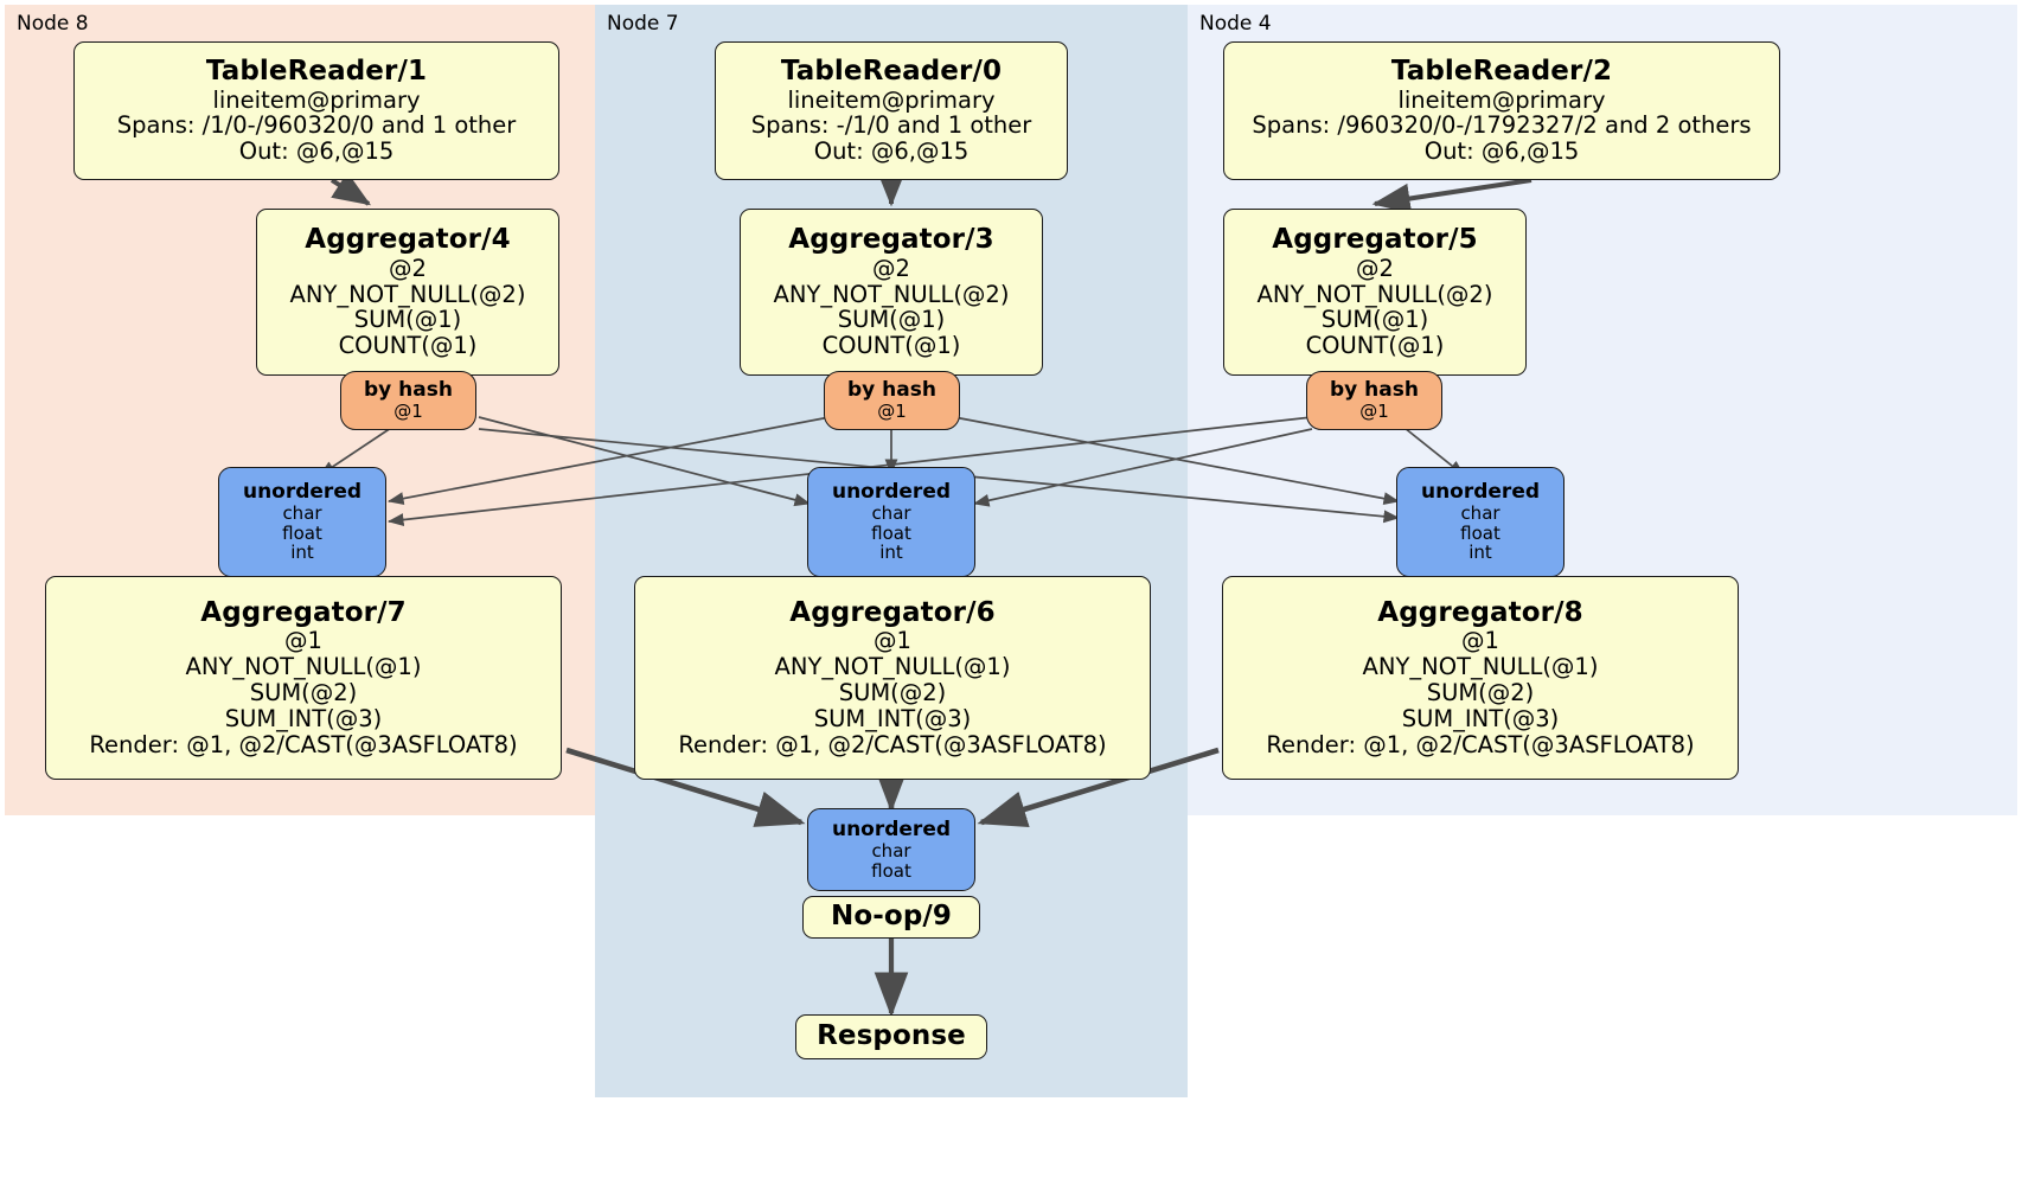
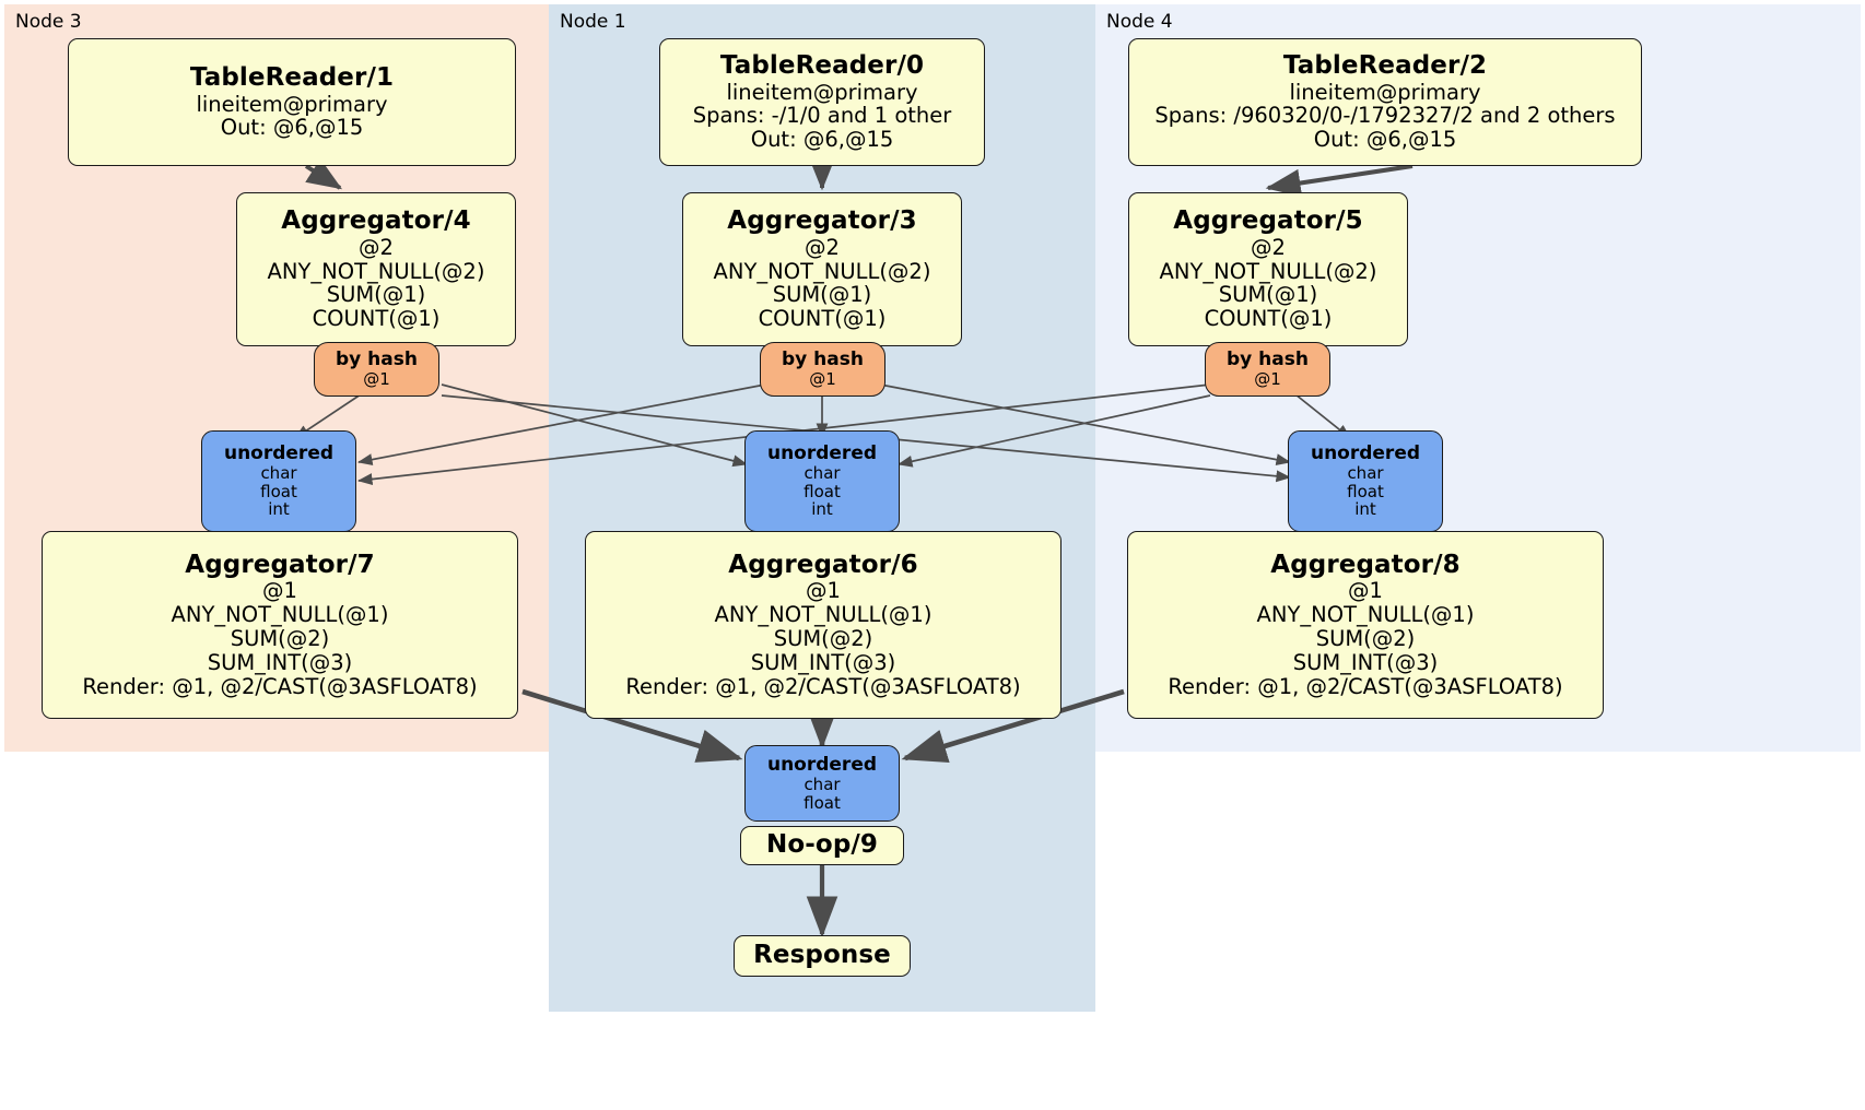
- Node 8
+ Node 3
- Node 7
+ Node 1
  Node 4
  TableReader/1
  lineitem@primary
- Spans: /1/0-/960320/0 and 1 other
  Out: @6,@15
  Aggregator/4
  @2
  ANY_NOT_NULL(@2)
  SUM(@1)
  COUNT(@1)
  by hash
  @1
  unordered
  char
  float
  int
  Aggregator/7
  @1
  ANY_NOT_NULL(@1)
  SUM(@2)
  SUM_INT(@3)
  Render: @1, @2/CAST(@3ASFLOAT8)
  TableReader/0
  lineitem@primary
  Spans: -/1/0 and 1 other
  Out: @6,@15
  Aggregator/3
  @2
  ANY_NOT_NULL(@2)
  SUM(@1)
  COUNT(@1)
  by hash
  @1
  unordered
  char
  float
  int
  Aggregator/6
  @1
  ANY_NOT_NULL(@1)
  SUM(@2)
  SUM_INT(@3)
  Render: @1, @2/CAST(@3ASFLOAT8)
  unordered
  char
  float
  No-op/9
  Response
  TableReader/2
  lineitem@primary
  Spans: /960320/0-/1792327/2 and 2 others
  Out: @6,@15
  Aggregator/5
  @2
  ANY_NOT_NULL(@2)
  SUM(@1)
  COUNT(@1)
  by hash
  @1
  unordered
  char
  float
  int
  Aggregator/8
  @1
  ANY_NOT_NULL(@1)
  SUM(@2)
  SUM_INT(@3)
  Render: @1, @2/CAST(@3ASFLOAT8)
